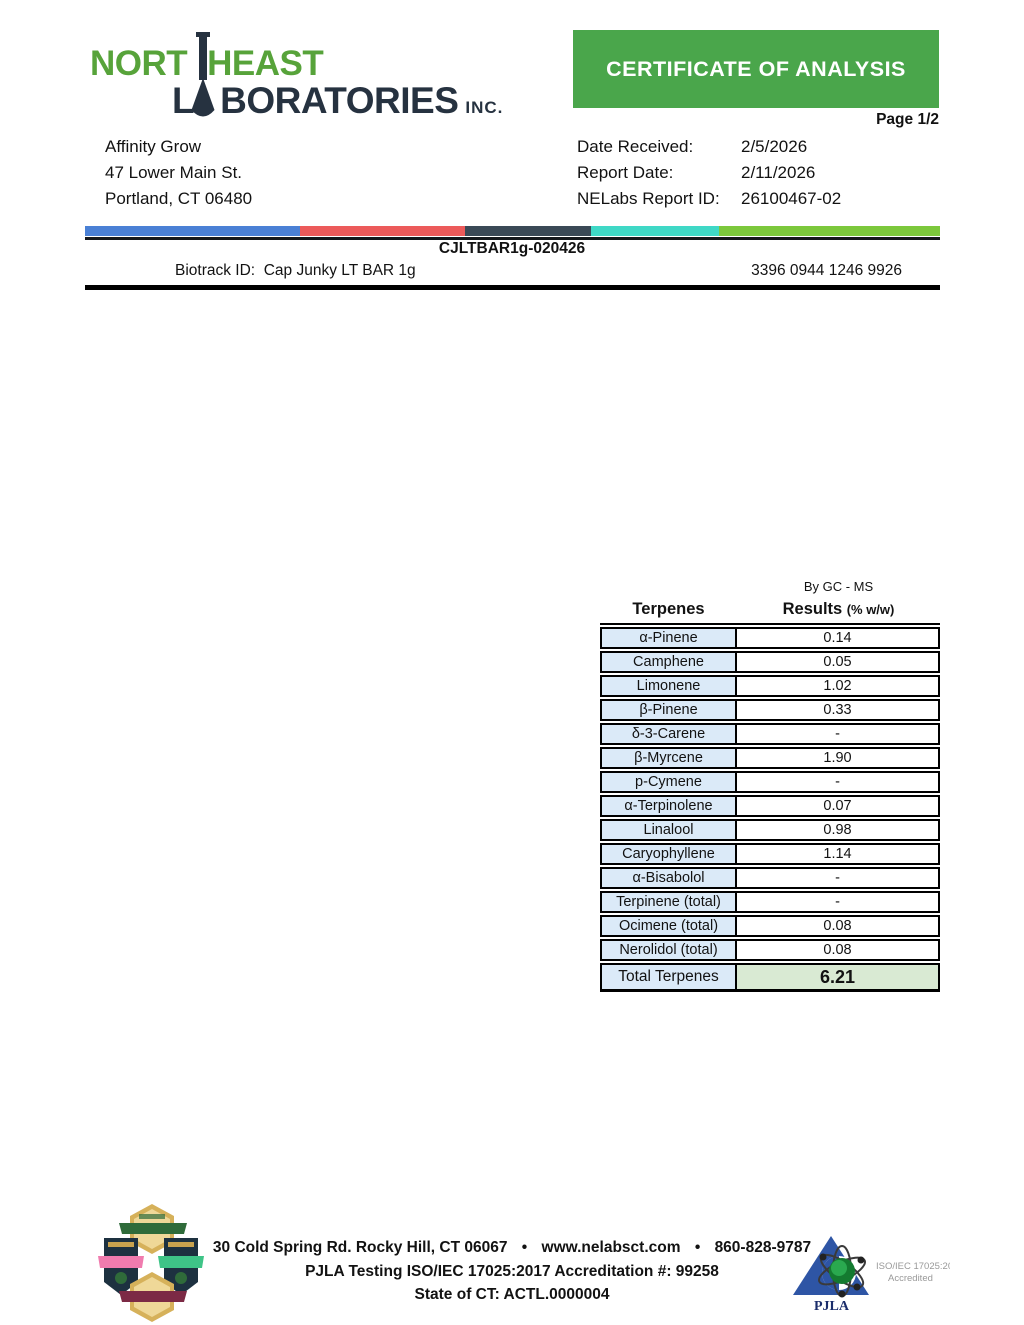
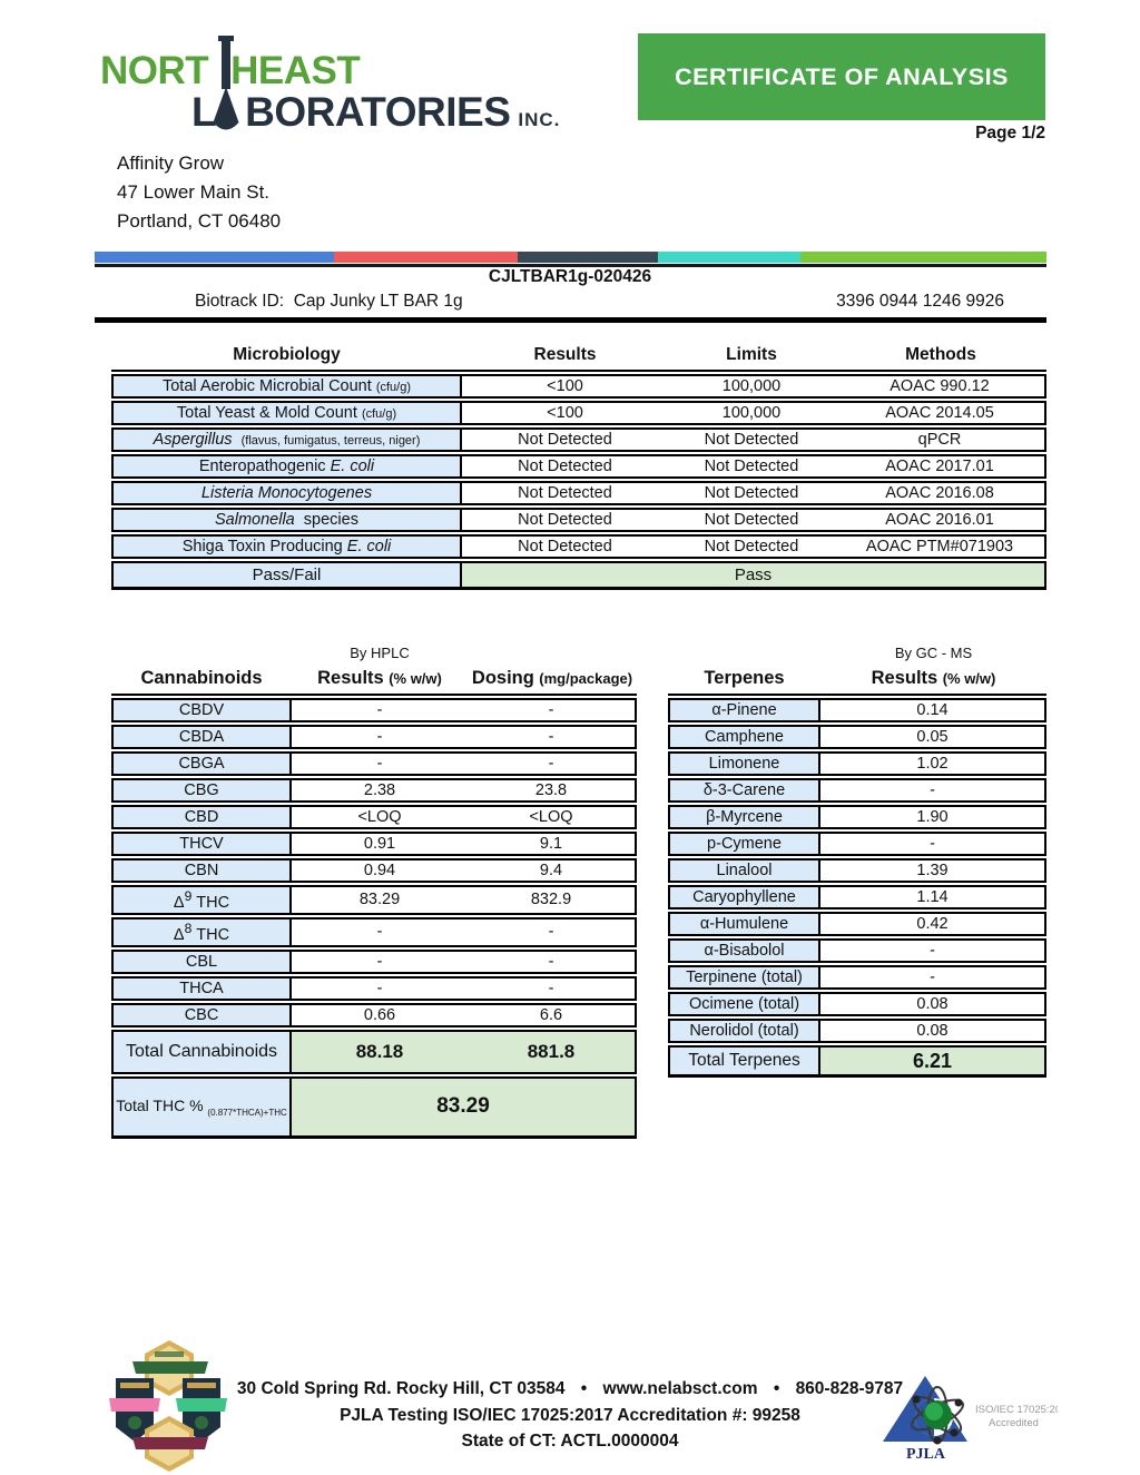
  NORT HEAST
  L BORATORIES INC.
  CERTIFICATE OF ANALYSIS
  Page 1/2
  Affinity Grow
  47 Lower Main St.
  Portland, CT 06480
- Date Received: 2/5/2026
- Report Date: 2/11/2026
- NELabs Report ID: 26100467-02
  CJLTBAR1g-020426
  Biotrack ID: Cap Junky LT BAR 1g
  3396 0944 1246 9926
+ Microbiology	Results	Limits	Methods
+ Total Aerobic Microbial Count (cfu/g)	<100	100,000	AOAC 990.12
+ Total Yeast & Mold Count (cfu/g)	<100	100,000	AOAC 2014.05
+ Aspergillus (flavus, fumigatus, terreus, niger)	Not Detected	Not Detected	qPCR
+ Enteropathogenic E. coli	Not Detected	Not Detected	AOAC 2017.01
+ Listeria Monocytogenes	Not Detected	Not Detected	AOAC 2016.08
+ Salmonella species	Not Detected	Not Detected	AOAC 2016.01
+ Shiga Toxin Producing E. coli	Not Detected	Not Detected	AOAC PTM#071903
+ Pass/Fail	Pass
+ By HPLC
+ Cannabinoids	Results (% w/w)	Dosing (mg/package)
+ CBDV	-	-
+ CBDA	-	-
+ CBGA	-	-
+ CBG	2.38	23.8
+ CBD	<LOQ	<LOQ
+ THCV	0.91	9.1
+ CBN	0.94	9.4
+ Δ9 THC	83.29	832.9
+ Δ8 THC	-	-
+ CBL	-	-
+ THCA	-	-
+ CBC	0.66	6.6
+ Total Cannabinoids	88.18	881.8
+ Total THC % (0.877*THCA)+THC	83.29
  By GC - MS
  Terpenes	Results (% w/w)
  α-Pinene	0.14
  Camphene	0.05
  Limonene	1.02
- β-Pinene	0.33
  δ-3-Carene	-
  β-Myrcene	1.90
  p-Cymene	-
- α-Terpinolene	0.07
- Linalool	0.98
+ Linalool	1.39
  Caryophyllene	1.14
+ α-Humulene	0.42
  α-Bisabolol	-
  Terpinene (total)	-
  Ocimene (total)	0.08
  Nerolidol (total)	0.08
  Total Terpenes	6.21
- 30 Cold Spring Rd. Rocky Hill, CT 06067 • www.nelabsct.com • 860-828-9787
+ 30 Cold Spring Rd. Rocky Hill, CT 03584 • www.nelabsct.com • 860-828-9787
  PJLA Testing ISO/IEC 17025:2017 Accreditation #: 99258
  State of CT: ACTL.0000004
  PJLA
  ISO/IEC 17025:2
  Accredited
